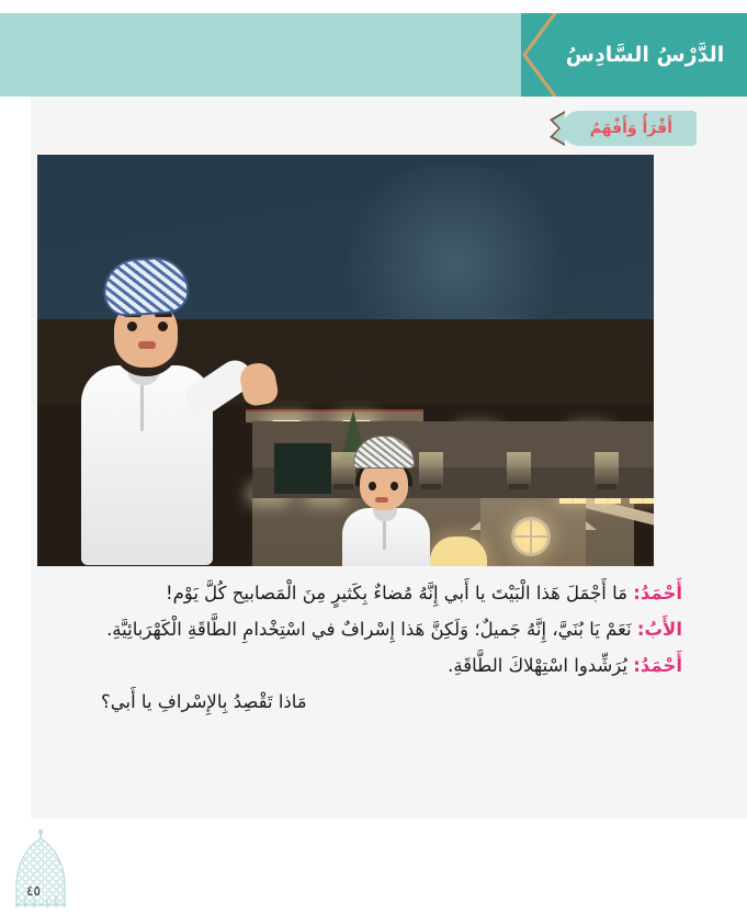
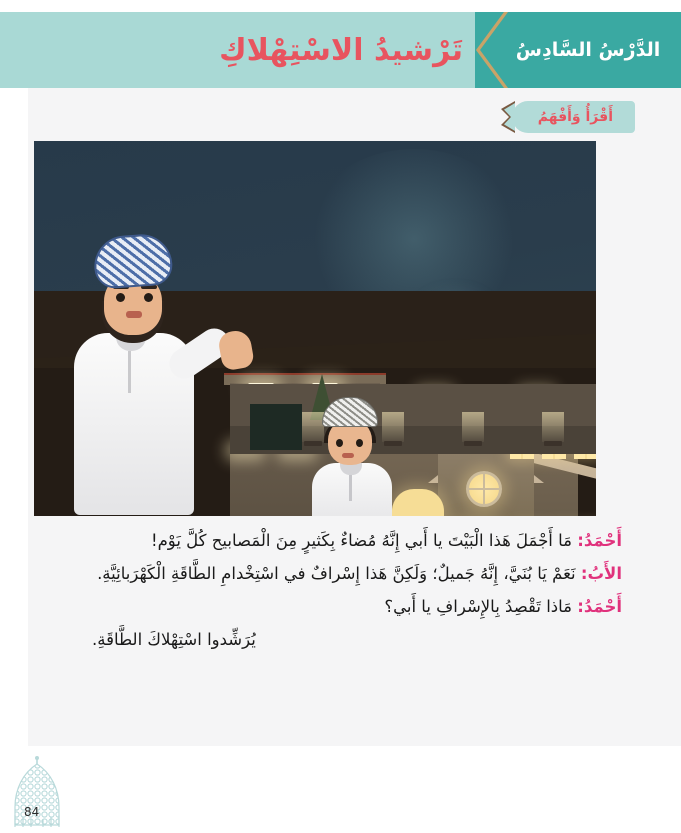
+ تَرْشيدُ الاسْتِهْلاكِ
  الدَّرْسُ السَّادِسُ
  أَقْرَأُ وَأَفْهَمُ
  أَحْمَدُ: مَا أَجْمَلَ هَذا الْبَيْتَ يا أَبي إِنَّهُ مُضاءٌ بِكَثيرٍ مِنَ الْمَصابيح كُلَّ يَوْم!
  الأَبُ: نَعَمْ يَا بُنَيَّ، إِنَّهُ جَميلٌ؛ وَلَكِنَّ هَذا إِسْرافٌ في اسْتِخْدامِ الطَّاقَةِ الْكَهْرَبائِيَّةِ.
- أَحْمَدُ: يُرَشِّدوا اسْتِهْلاكَ الطَّاقَةِ.
+ أَحْمَدُ: مَاذا تَقْصِدُ بِالإِسْرافِ يا أَبي؟
- مَاذا تَقْصِدُ بِالإِسْرافِ يا أَبي؟
+ يُرَشِّدوا اسْتِهْلاكَ الطَّاقَةِ.
- ٤٥
+ 84
